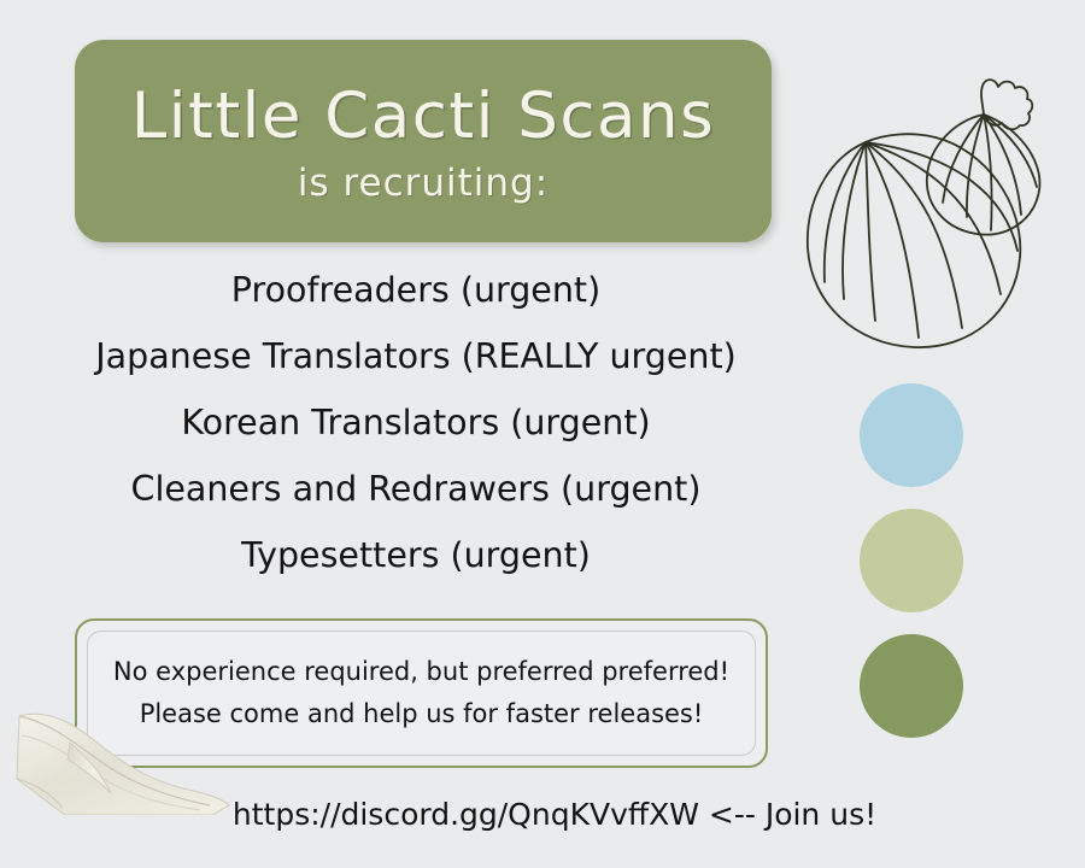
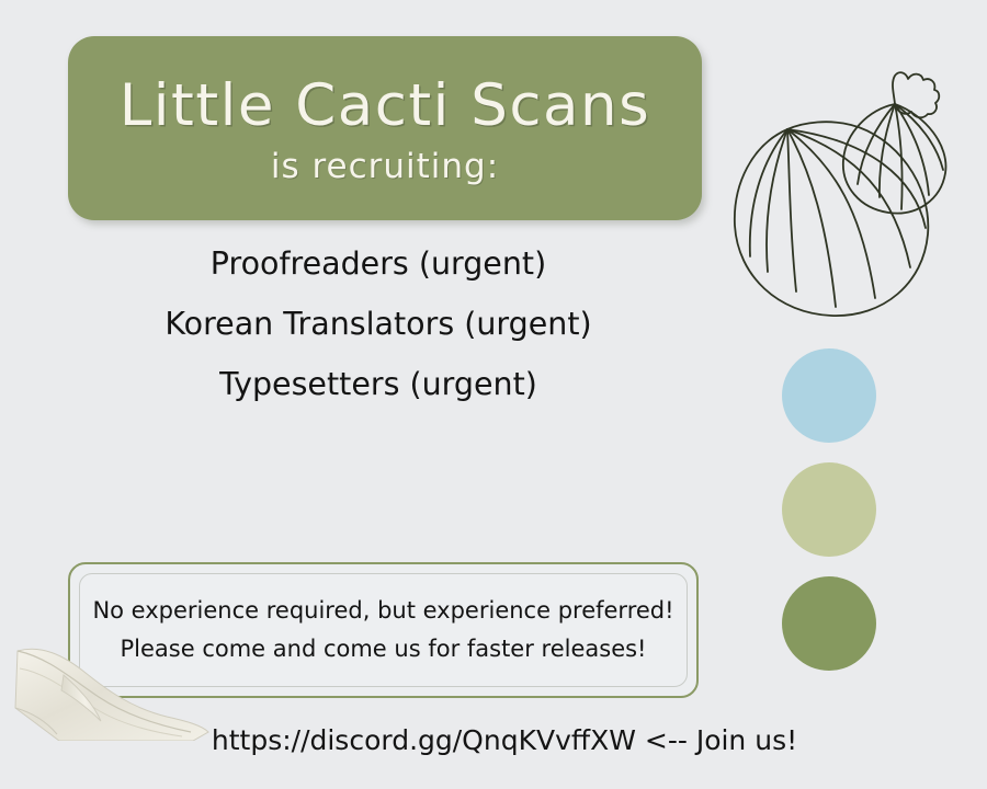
  Little Cacti Scans
  is recruiting:
  Proofreaders (urgent)
- Japanese Translators (REALLY urgent)
  Korean Translators (urgent)
- Cleaners and Redrawers (urgent)
  Typesetters (urgent)
- No experience required, but preferred preferred!
+ No experience required, but experience preferred!
- Please come and help us for faster releases!
+ Please come and come us for faster releases!
  https://discord.gg/QnqKVvffXW <-- Join us!
